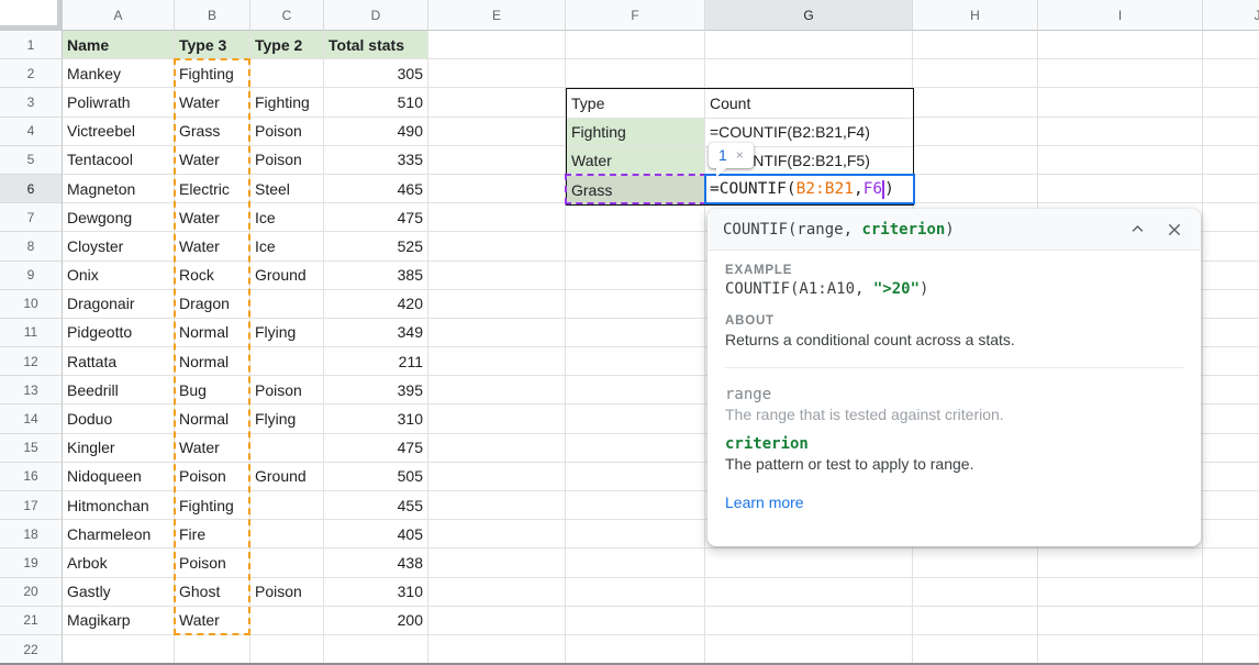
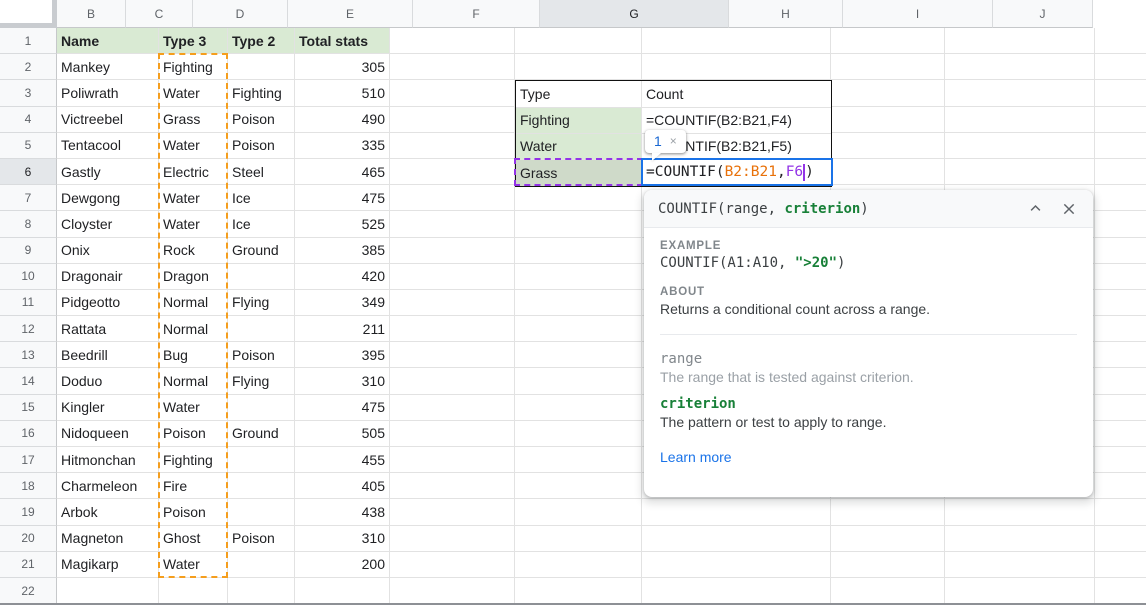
  Name
  Type 3
  Type 2
  Total stats
  Mankey
  Fighting
  305
  Poliwrath
  Water
  Fighting
  510
  Victreebel
  Grass
  Poison
  490
  Tentacool
  Water
  Poison
  335
- Magneton
+ Gastly
  Electric
  Steel
  465
  Dewgong
  Water
  Ice
  475
  Cloyster
  Water
  Ice
  525
  Onix
  Rock
  Ground
  385
  Dragonair
  Dragon
  420
  Pidgeotto
  Normal
  Flying
  349
  Rattata
  Normal
  211
  Beedrill
  Bug
  Poison
  395
  Doduo
  Normal
  Flying
  310
  Kingler
  Water
  475
  Nidoqueen
  Poison
  Ground
  505
  Hitmonchan
  Fighting
  455
  Charmeleon
  Fire
  405
  Arbok
  Poison
  438
- Gastly
+ Magneton
  Ghost
  Poison
  310
  Magikarp
  Water
  200
- A
  B
  C
  D
  E
  F
  G
  H
  I
  J
  1
  2
  3
  4
  5
  6
  7
  8
  9
  10
  11
  12
  13
  14
  15
  16
  17
  18
  19
  20
  21
  22
  Type
  Count
  Fighting
  =COUNTIF(B2:B21,F4)
  Water
  NTIF(B2:B21,F5)
  Grass
  =COUNTIF(
  B2:B21
  ,
  F6
  )
  1
  ×
  COUNTIF(range,
  criterion
  )
  EXAMPLE
  COUNTIF(A1:A10, ">20")
  ABOUT
- Returns a conditional count across a stats.
+ Returns a conditional count across a range.
  range
  The range that is tested against criterion.
  criterion
  The pattern or test to apply to range.
  Learn more
